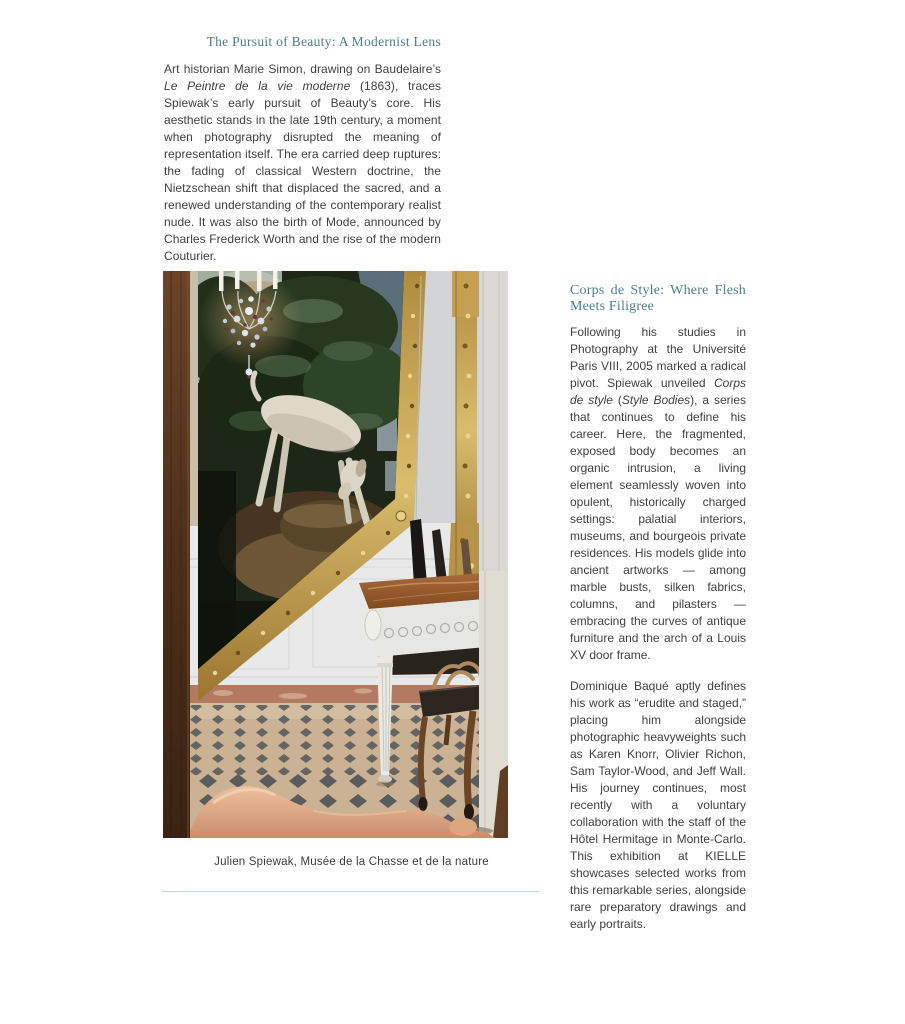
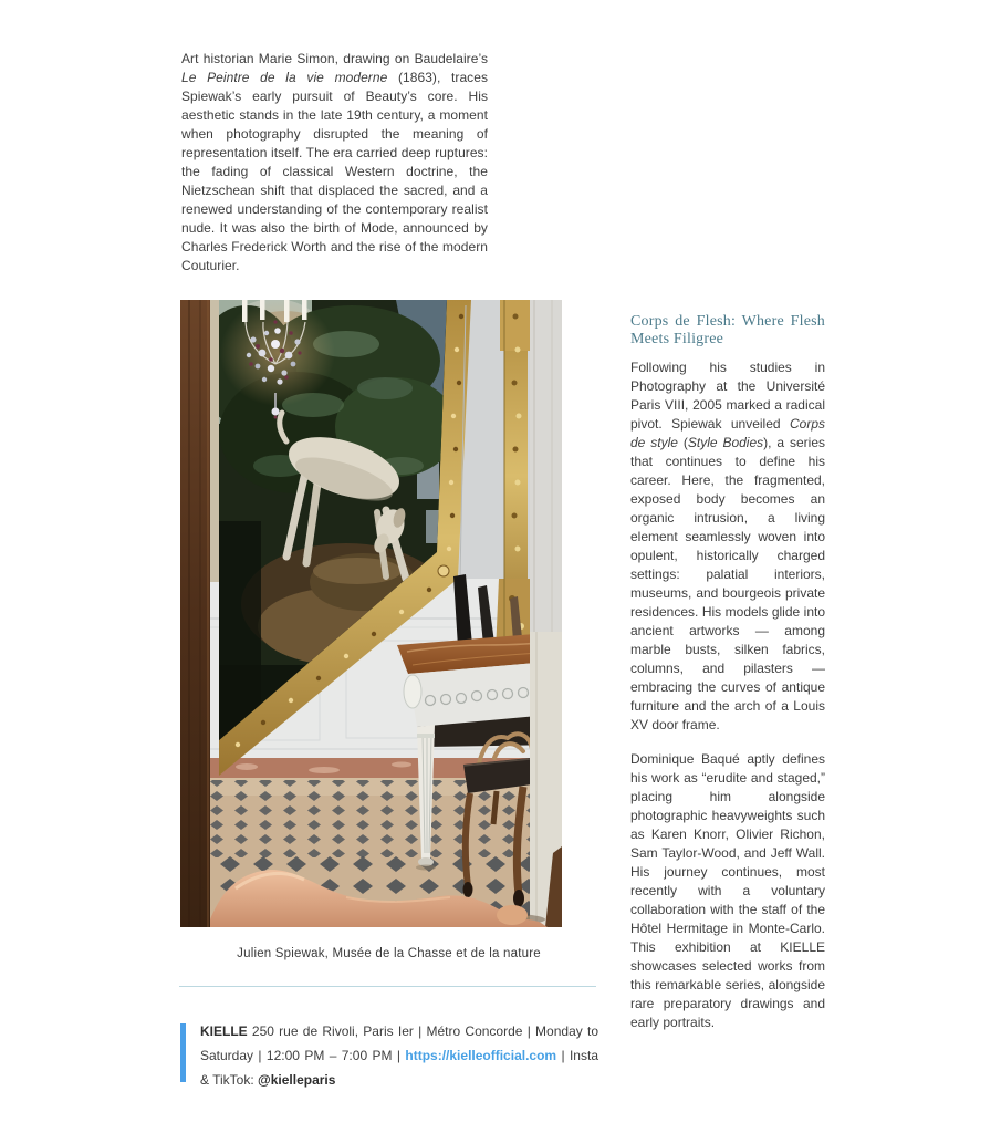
- The Pursuit of Beauty: A Modernist Lens
  Art historian Marie Simon, drawing on Baudelaire’s Le Peintre de la vie moderne (1863), traces Spiewak’s early pursuit of Beauty’s core. His aesthetic stands in the late 19th century, a moment when photography disrupted the meaning of representation itself. The era carried deep ruptures: the fading of classical Western doctrine, the Nietzschean shift that displaced the sacred, and a renewed understanding of the contemporary realist nude. It was also the birth of Mode, announced by Charles Frederick Worth and the rise of the modern Couturier.
  Julien Spiewak, Musée de la Chasse et de la nature
+ KIELLE 250 rue de Rivoli, Paris Ier | Métro Concorde | Monday to Saturday | 12:00 PM – 7:00 PM | https://kielleofficial.com | Insta & TikTok: @kielleparis
- Corps de Style: Where Flesh
+ Corps de Flesh: Where Flesh
  Meets Filigree
  Following his studies in Photography at the Université Paris VIII, 2005 marked a radical pivot. Spiewak unveiled Corps de style (Style Bodies), a series that continues to define his career. Here, the fragmented, exposed body becomes an organic intrusion, a living element seamlessly woven into opulent, historically charged settings: palatial interiors, museums, and bourgeois private residences. His models glide into ancient artworks — among marble busts, silken fabrics, columns, and pilasters — embracing the curves of antique furniture and the arch of a Louis XV door frame.
  Dominique Baqué aptly defines his work as “erudite and staged,” placing him alongside photographic heavyweights such as Karen Knorr, Olivier Richon, Sam Taylor-Wood, and Jeff Wall. His journey continues, most recently with a voluntary collaboration with the staff of the Hôtel Hermitage in Monte-Carlo. This exhibition at KIELLE showcases selected works from this remarkable series, alongside rare preparatory drawings and early portraits.
